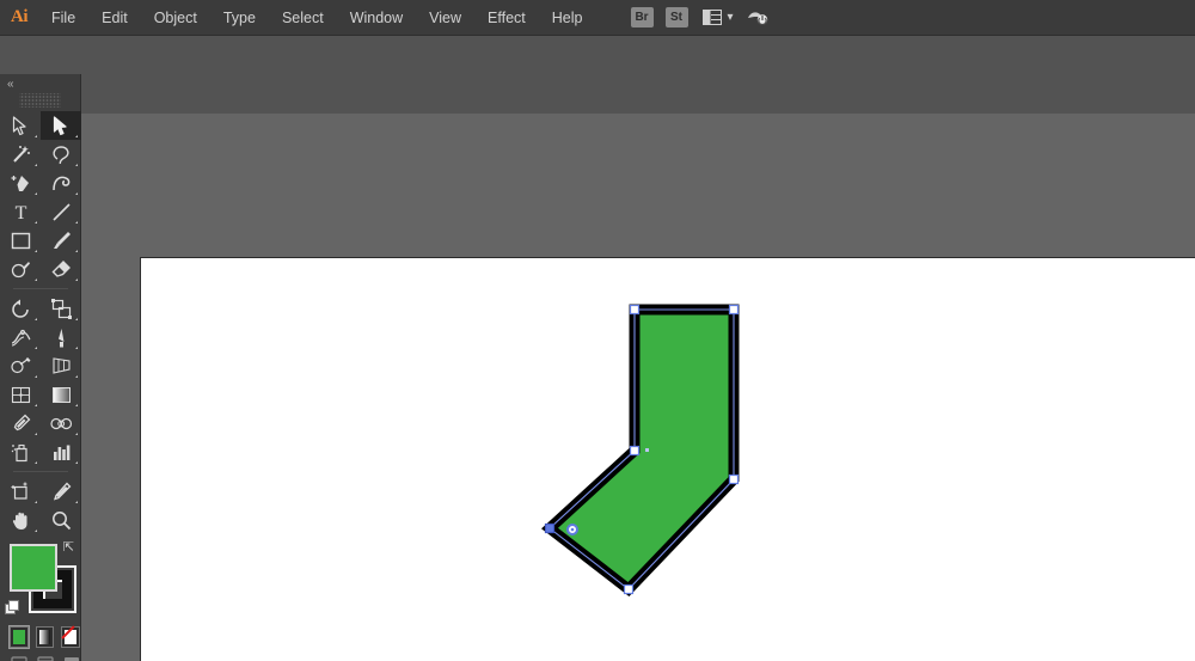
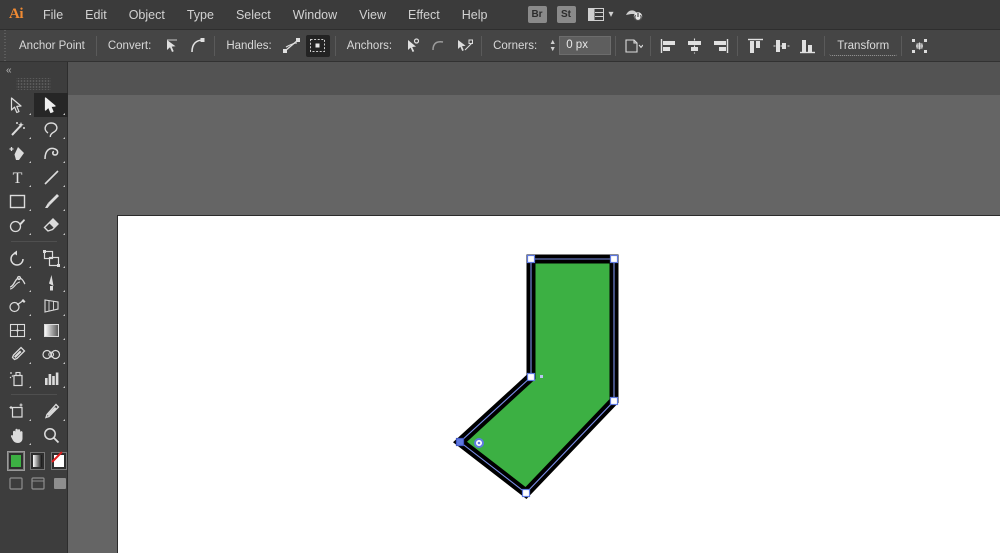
  Ai
  File
  Edit
  Object
  Type
  Select
  Window
  View
  Effect
  Help
  Br
  St
  ▾
+ Anchor Point
+ Convert:
+ Handles:
+ Anchors:
+ Corners:
+ 0 px
+ Transform
  «
  T
- ⇱
